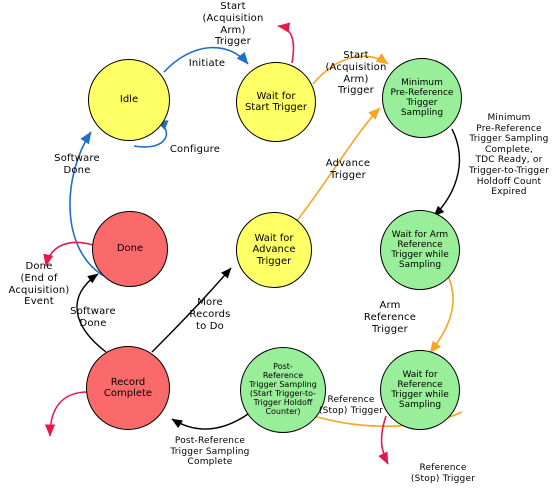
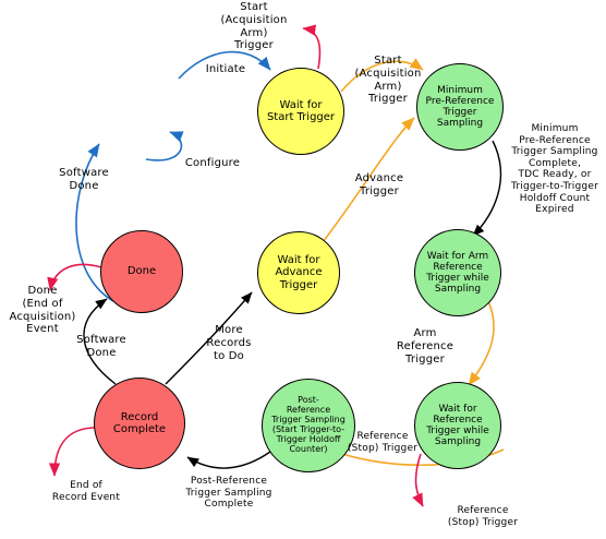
- Idle
  Wait for
  Start Trigger
  Minimum
  Pre-Reference
  Trigger
  Sampling
  Wait for Arm
  Reference
  Trigger while
  Sampling
  Wait for
  Reference
  Trigger while
  Sampling
  Post-
  Reference
  Trigger Sampling
  (Start Trigger-to-
  Trigger Holdoff
  Counter)
  Record
  Complete
  Done
  Wait for
  Advance
  Trigger
  Initiate
  Configure
  Software
  Done
  Start
  (Acquisition
  Arm)
  Trigger
  Start
  (Acquisition
  Arm)
  Trigger
  Minimum
  Pre-Reference
  Trigger Sampling
  Complete,
  TDC Ready, or
  Trigger-to-Trigger
  Holdoff Count
  Expired
  Advance
  Trigger
  Arm
  Reference
  Trigger
  Reference
  (Stop) Trigger
  Reference
  (Stop) Trigger
  Post-Reference
  Trigger Sampling
  Complete
+ End of
+ Record Event
  More
  Records
  to Do
  Software
  Done
  Done
  (End of
  Acquisition)
  Event
